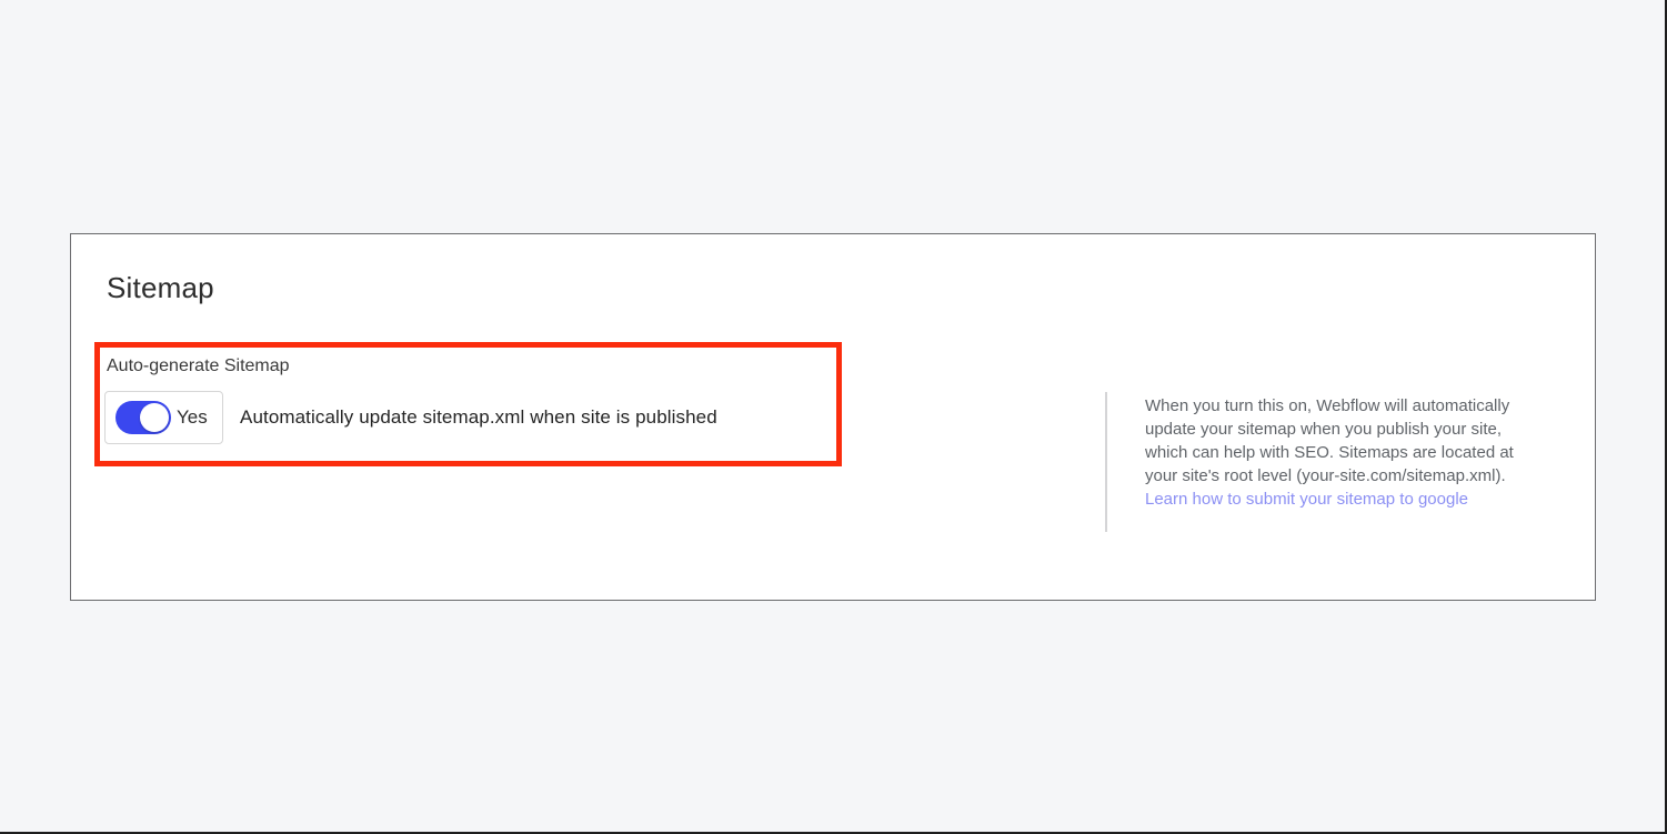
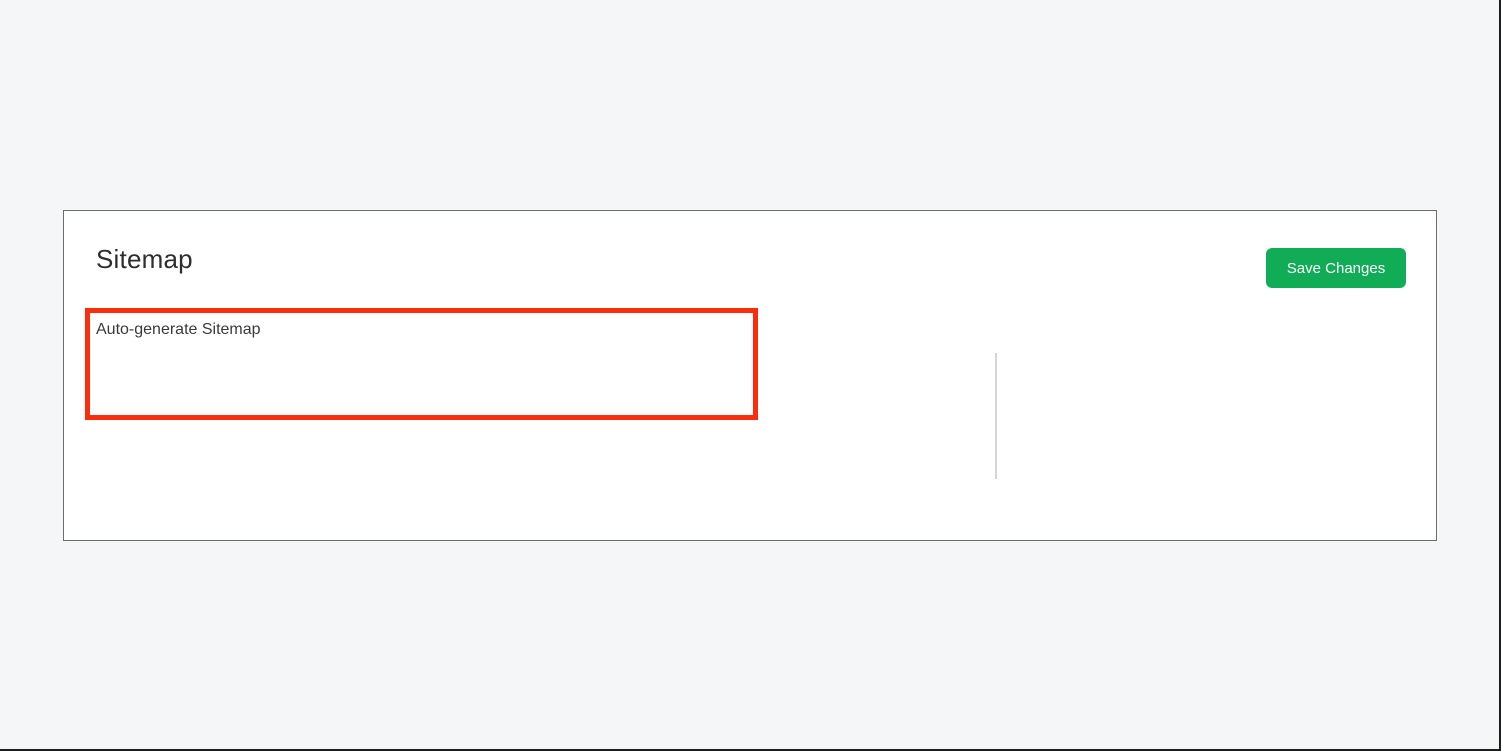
  Sitemap
+ Save Changes
  Auto-generate Sitemap
- Yes
- Automatically update sitemap.xml when site is published
- When you turn this on, Webflow will automatically update your sitemap when you publish your site, which can help with SEO. Sitemaps are located at your site's root level (your-site.com/sitemap.xml). Learn how to submit your sitemap to google
